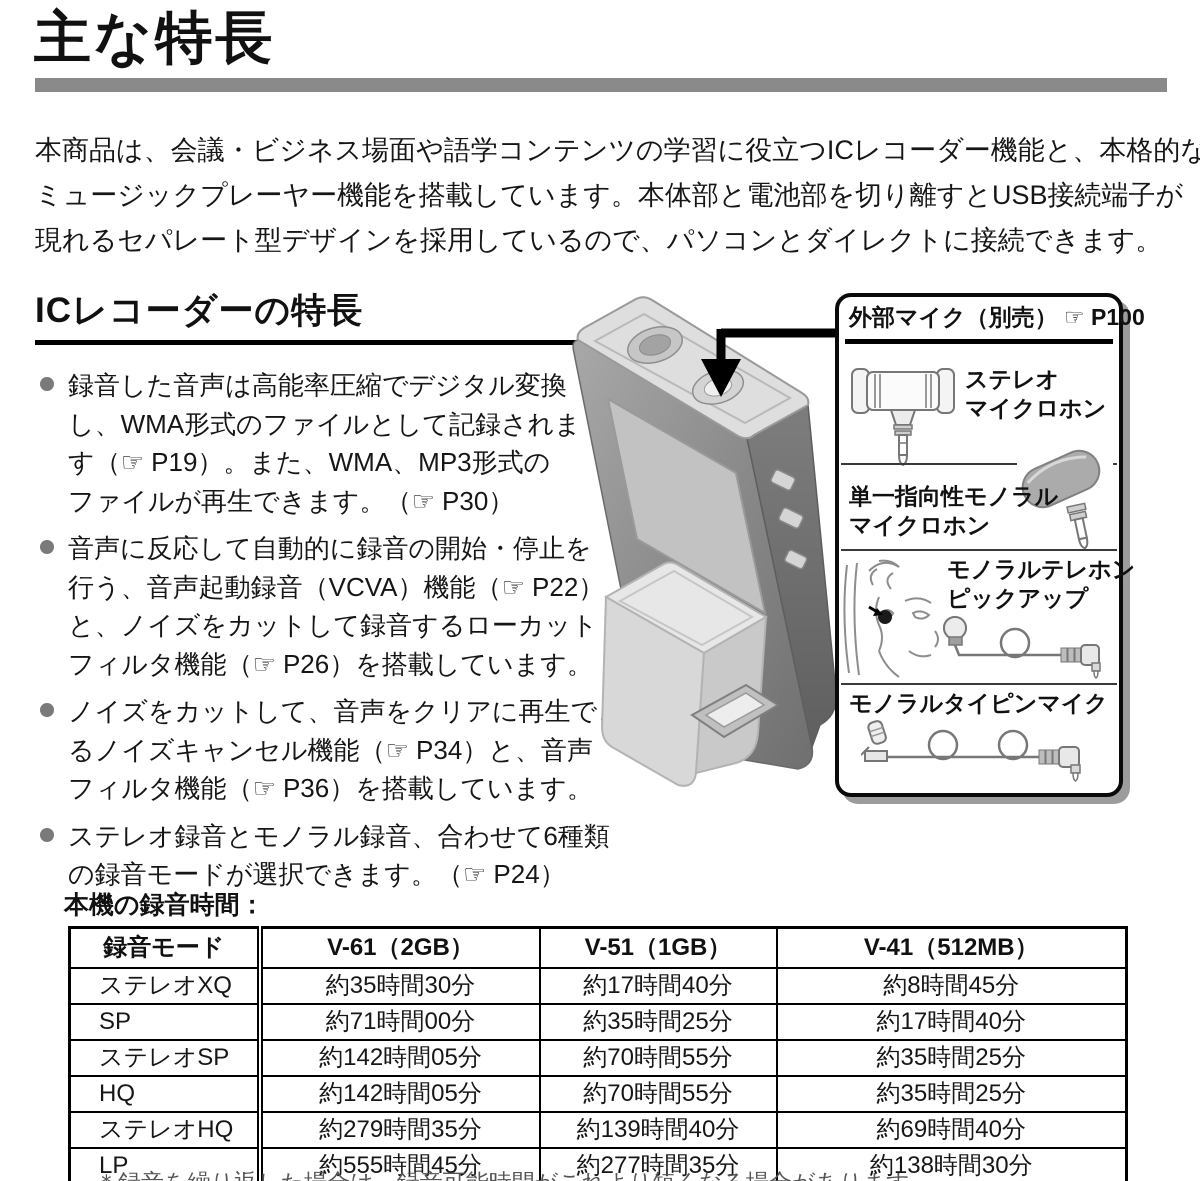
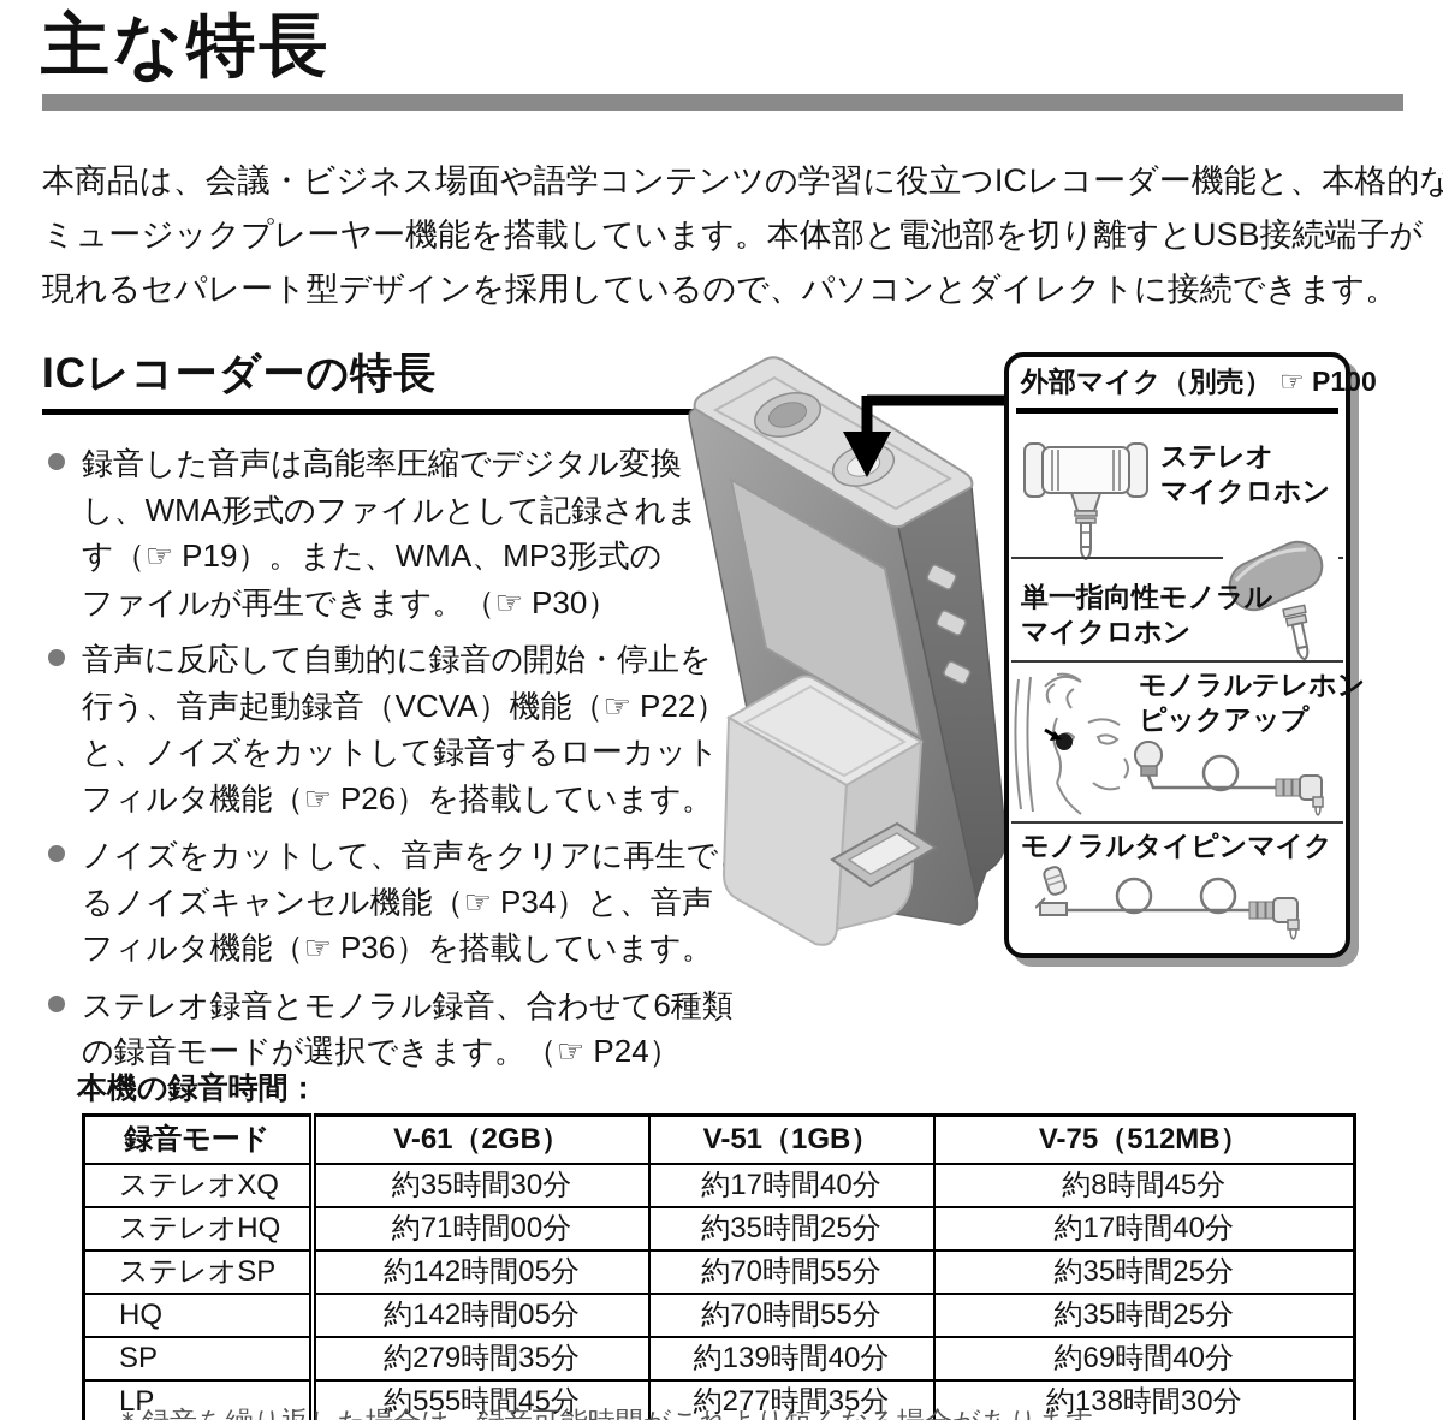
  主な特長
  本商品は、会議・ビジネス場面や語学コンテンツの学習に役立つICレコーダー機能と、本格的な
  ミュージックプレーヤー機能を搭載しています。本体部と電池部を切り離すとUSB接続端子が
  現れるセパレート型デザインを採用しているので、パソコンとダイレクトに接続できます。
  ICレコーダーの特長
  録音した音声は高能率圧縮でデジタル変換
  し、WMA形式のファイルとして記録されま
  す（☞ P19）。また、WMA、MP3形式の
  ファイルが再生できます。（☞ P30）
  音声に反応して自動的に録音の開始・停止を
  行う、音声起動録音（VCVA）機能（☞ P22）
  と、ノイズをカットして録音するローカット
  フィルタ機能（☞ P26）を搭載しています。
  ノイズをカットして、音声をクリアに再生で
  るノイズキャンセル機能（☞ P34）と、音声
  フィルタ機能（☞ P36）を搭載しています。
  ステレオ録音とモノラル録音、合わせて6種類
  の録音モードが選択できます。（☞ P24）
  外部マイク（別売） ☞ P100
  ステレオ
  マイクロホン
  単一指向性モノラル
  マイクロホン
  モノラルテレホン
  ピックアップ
  モノラルタイピンマイク
  本機の録音時間：
- 録音モード	V-61（2GB）	V-51（1GB）	V-41（512MB）
+ 録音モード	V-61（2GB）	V-51（1GB）	V-75（512MB）
  ステレオXQ	約35時間30分	約17時間40分	約8時間45分
- SP	約71時間00分	約35時間25分	約17時間40分
+ ステレオHQ	約71時間00分	約35時間25分	約17時間40分
  ステレオSP	約142時間05分	約70時間55分	約35時間25分
  HQ	約142時間05分	約70時間55分	約35時間25分
- ステレオHQ	約279時間35分	約139時間40分	約69時間40分
+ SP	約279時間35分	約139時間40分	約69時間40分
  LP	約555時間45分	約277時間35分	約138時間30分
